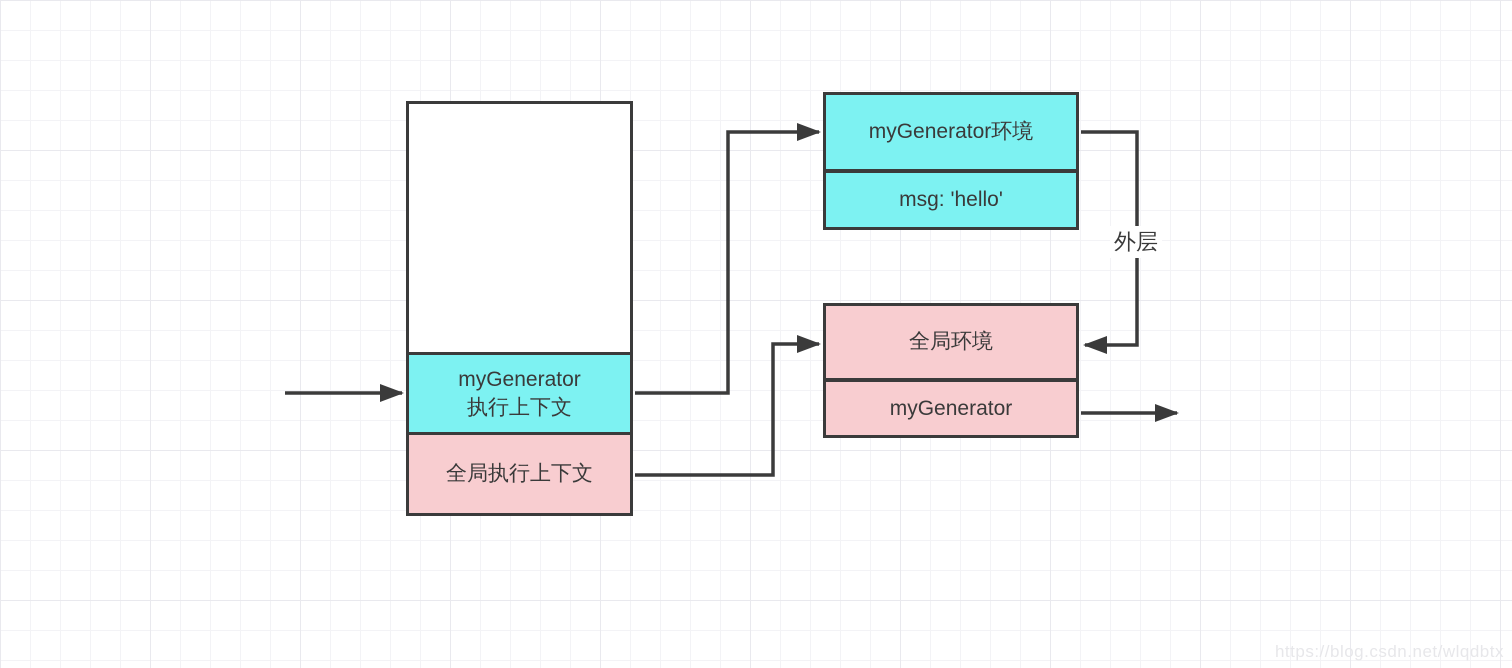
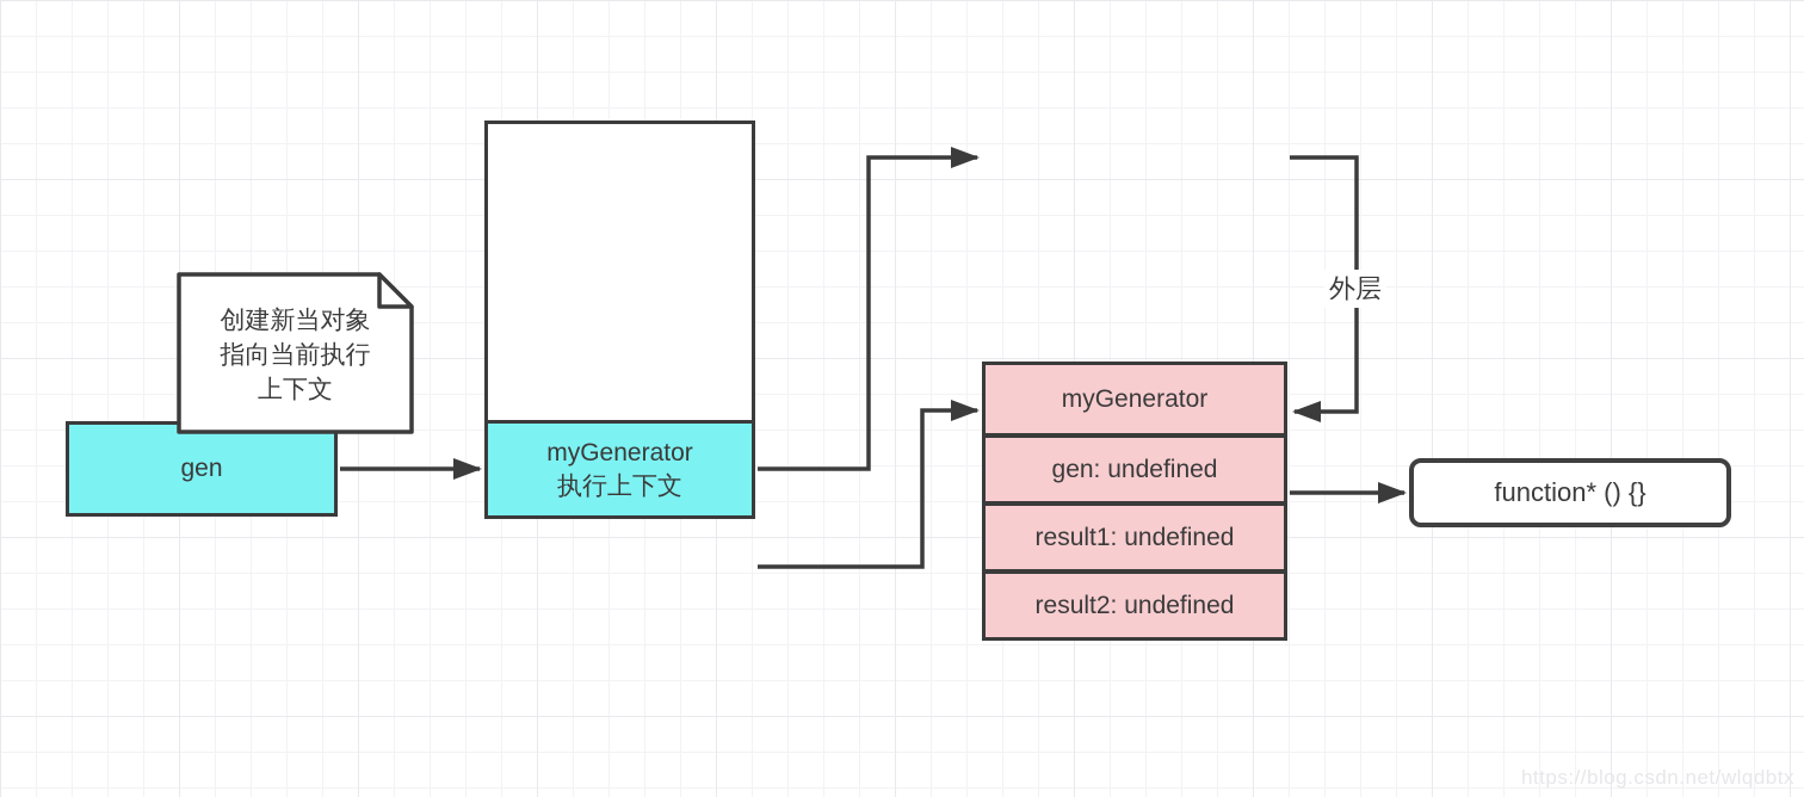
+ gen
+ 创建新当对象
+ 指向当前执行
+ 上下文
  myGenerator
  执行上下文
- 全局执行上下文
- myGenerator环境
- msg: 'hello'
- 全局环境
  myGenerator
+ gen: undefined
+ result1: undefined
+ result2: undefined
+ function* () {}
  外层
  https://blog.csdn.net/wlqdbtx
